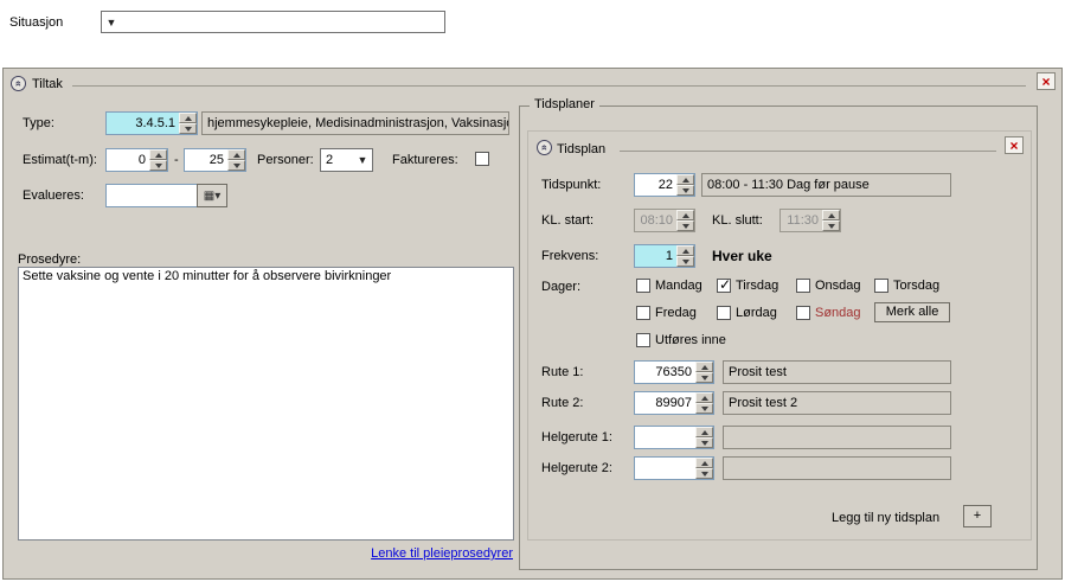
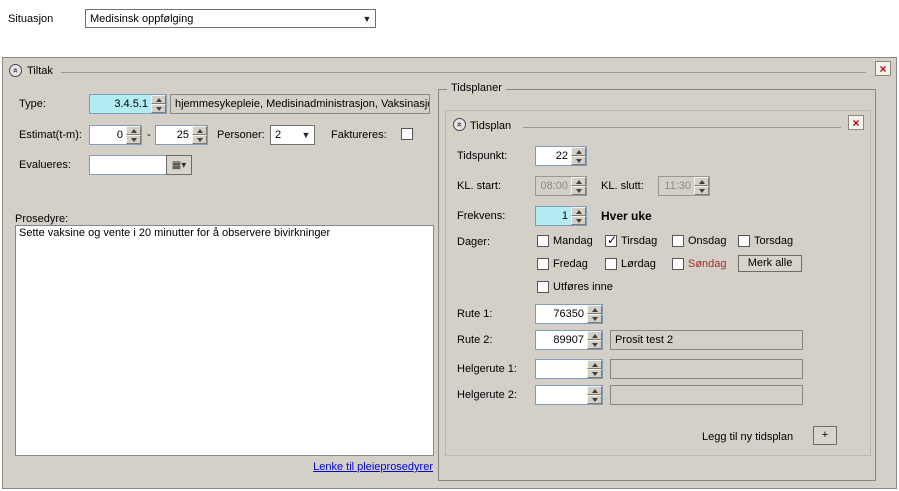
  Situasjon
+ Medisinsk oppfølging
  ▼
  Tiltak
  ×
  Type:
  3.4.5.1
  hjemmesykepleie, Medisinadministrasjon, Vaksinasj
  Estimat(t-m):
  0
  -
  25
  Personer:
  2
  ▼
  Faktureres:
  Evalueres:
  ▦▾
  Prosedyre:
  Sette vaksine og vente i 20 minutter for å observere bivirkninger
  Lenke til pleieprosedyrer
  Tidsplaner
  Tidsplan
  ×
  Tidspunkt:
  22
- 08:00 - 11:30 Dag før pause
  KL. start:
- 08:10
+ 08:00
  KL. slutt:
  11:30
  Frekvens:
  1
  Hver uke
  Dager:
  Mandag
  Tirsdag
  Onsdag
  Torsdag
  Fredag
  Lørdag
  Søndag
  Merk alle
  Utføres inne
  Rute 1:
  76350
- Prosit test
  Rute 2:
  89907
  Prosit test 2
  Helgerute 1:
  Helgerute 2:
  Legg til ny tidsplan
  +
